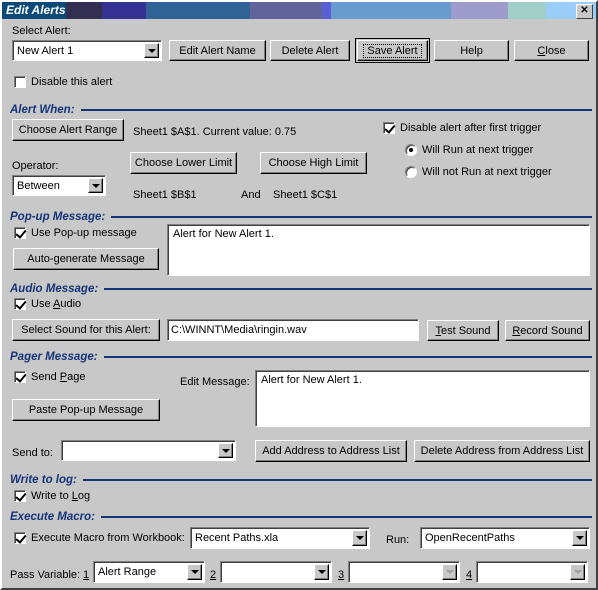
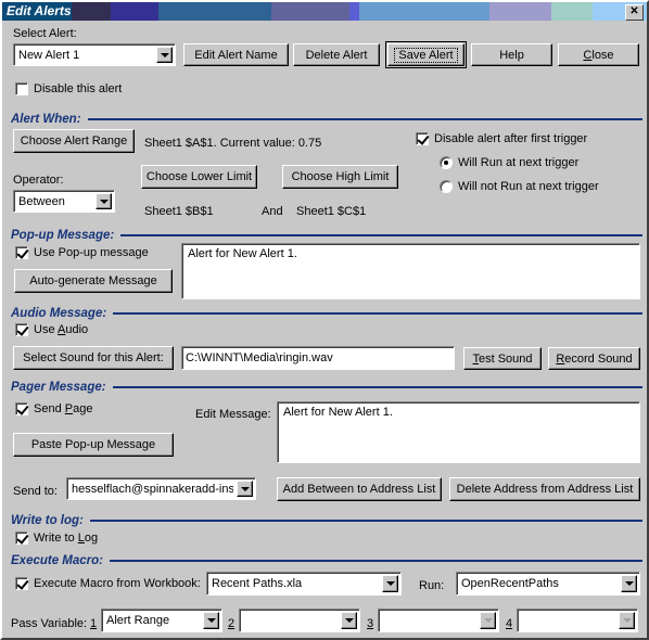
  Edit Alerts
  ✕
  Select Alert:
  New Alert 1
  Edit Alert Name
  Delete Alert
  Save Alert
  Help
  Close
  Disable this alert
  Alert When:
  Choose Alert Range
  Sheet1 $A$1. Current value: 0.75
  Disable alert after first trigger
  Will Run at next trigger
  Will not Run at next trigger
  Operator:
  Between
  Choose Lower Limit
  Choose High Limit
  Sheet1 $B$1
  And
  Sheet1 $C$1
  Pop-up Message:
  Use Pop-up message
  Auto-generate Message
  Alert for New Alert 1.
  Audio Message:
  Use Audio
  Select Sound for this Alert:
  C:\WINNT\Media\ringin.wav
  Test Sound
  Record Sound
  Pager Message:
  Send Page
  Paste Pop-up Message
  Edit Message:
  Alert for New Alert 1.
  Send to:
+ hesselflach@spinnakeradd-ins
- Add Address to Address List
+ Add Between to Address List
  Delete Address from Address List
  Write to log:
  Write to Log
  Execute Macro:
  Execute Macro from Workbook:
  Recent Paths.xla
  Run:
  OpenRecentPaths
  Pass Variable:
  1
  Alert Range
  2
  3
  4
